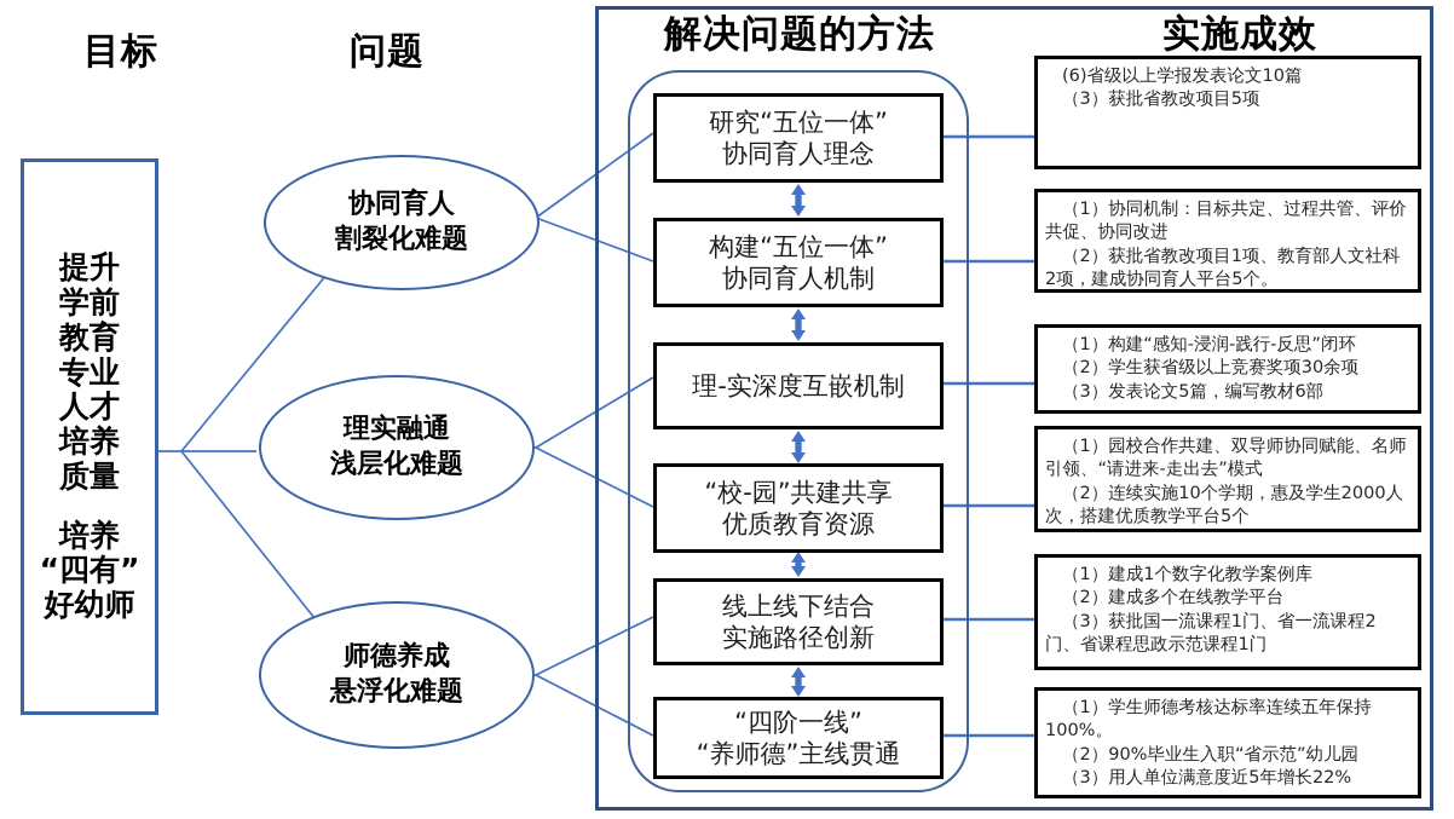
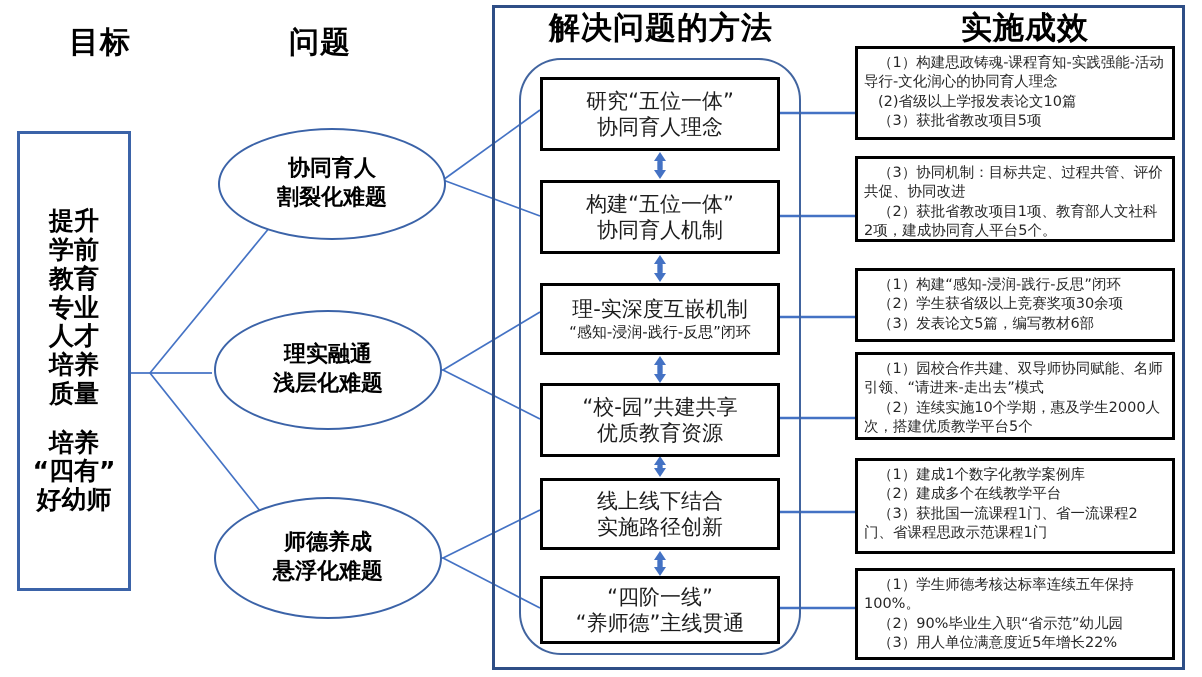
  目标
  问题
  解决问题的方法
  实施成效
  提升
  学前
  教育
  专业
  人才
  培养
  质量
  培养
  “四有”
  好幼师
  协同育人
  割裂化难题
  理实融通
  浅层化难题
  师德养成
  悬浮化难题
  研究“五位一体”
  协同育人理念
  构建“五位一体”
  协同育人机制
  理-实深度互嵌机制
+ “感知-浸润-践行-反思”闭环
  “校-园”共建共享
  优质教育资源
  线上线下结合
  实施路径创新
  “四阶一线”
  “养师德”主线贯通
+ （1）构建思政铸魂-课程育知-实践强能-活动导行-文化润心的协同育人理念
- (6)省级以上学报发表论文10篇
+ (2)省级以上学报发表论文10篇
  （3）获批省教改项目5项
- （1）协同机制：目标共定、过程共管、评价共促、协同改进
+ （3）协同机制：目标共定、过程共管、评价共促、协同改进
  （2）获批省教改项目1项、教育部人文社科2项，建成协同育人平台5个。
  （1）构建“感知-浸润-践行-反思”闭环
  （2）学生获省级以上竞赛奖项30余项
  （3）发表论文5篇，编写教材6部
  （1）园校合作共建、双导师协同赋能、名师引领、“请进来-走出去”模式
  （2）连续实施10个学期，惠及学生2000人次，搭建优质教学平台5个
  （1）建成1个数字化教学案例库
  （2）建成多个在线教学平台
  （3）获批国一流课程1门、省一流课程2门、省课程思政示范课程1门
  （1）学生师德考核达标率连续五年保持100%。
  （2）90%毕业生入职“省示范”幼儿园
  （3）用人单位满意度近5年增长22%
